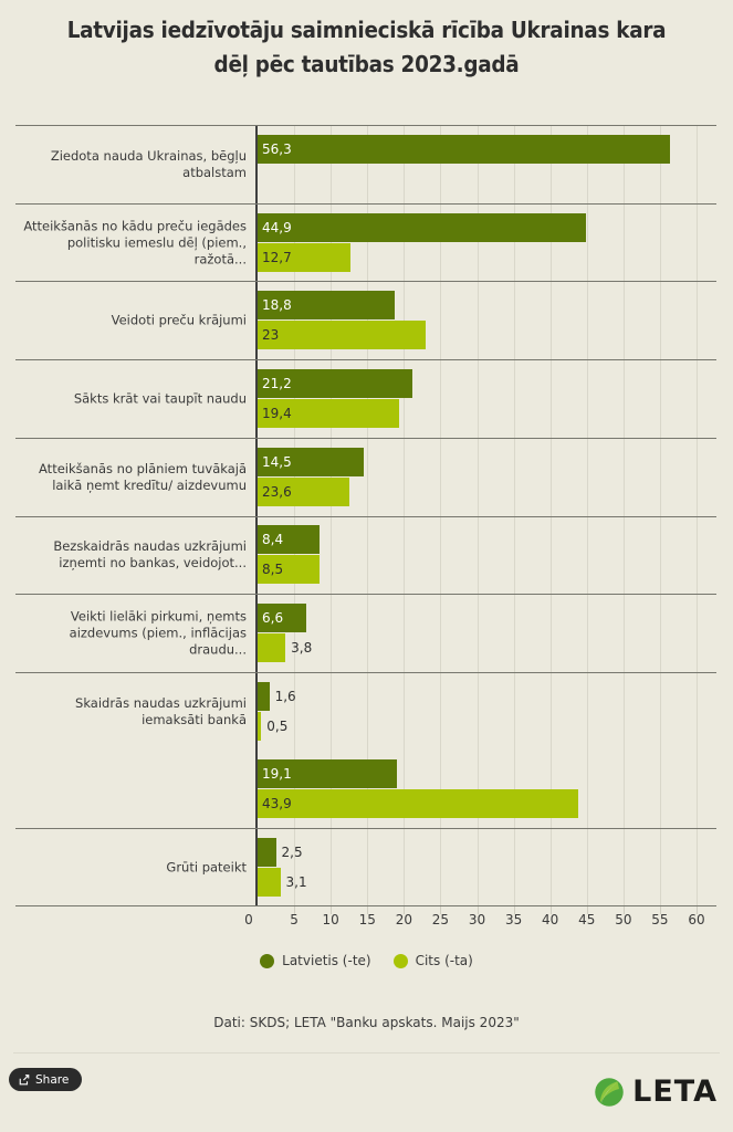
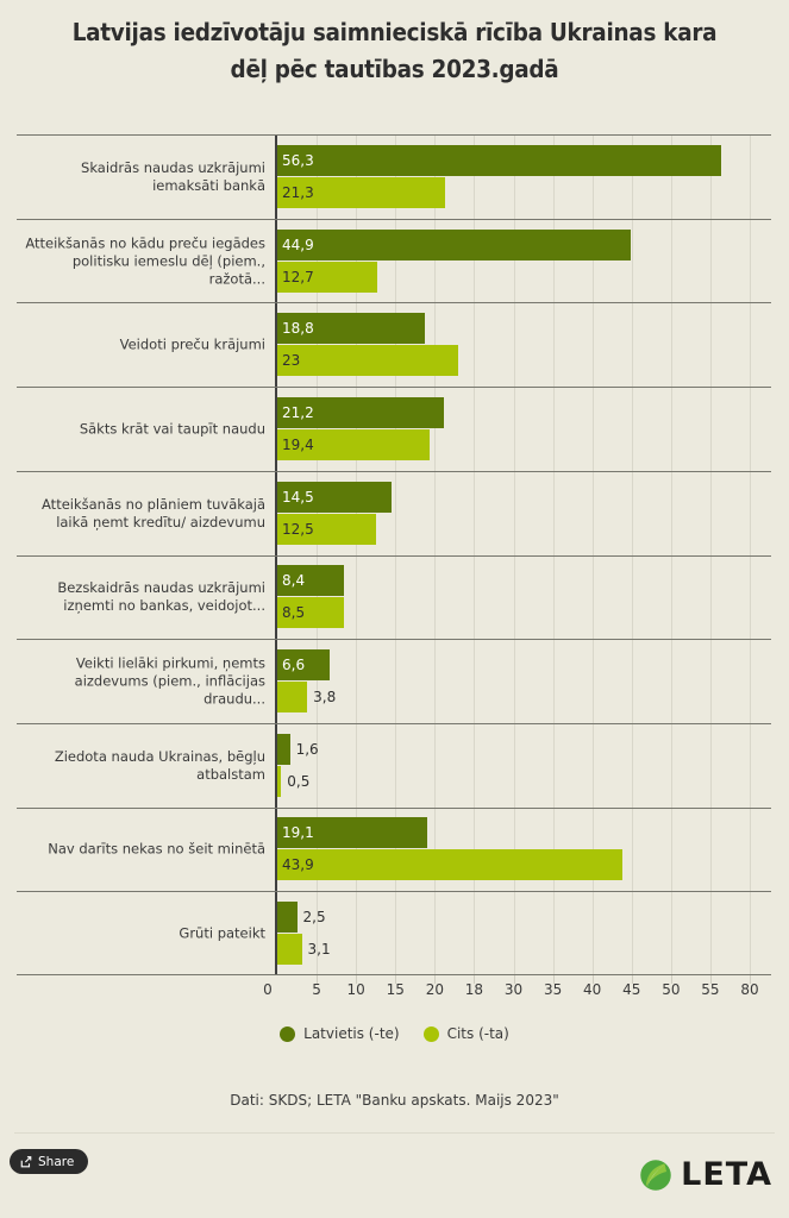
  Latvijas iedzīvotāju saimnieciskā rīcība Ukrainas kara dēļ pēc tautības 2023.gadā
- Ziedota nauda Ukrainas, bēgļu atbalstam
+ Skaidrās naudas uzkrājumi iemaksāti bankā
  56,3
+ 21,3
  Atteikšanās no kādu preču iegādes politisku iemeslu dēļ (piem., ražotā...
  44,9
  12,7
  Veidoti preču krājumi
  18,8
  23
  Sākts krāt vai taupīt naudu
  21,2
  19,4
  Atteikšanās no plāniem tuvākajā laikā ņemt kredītu/ aizdevumu
  14,5
- 23,6
+ 12,5
  Bezskaidrās naudas uzkrājumi izņemti no bankas, veidojot...
  8,4
  8,5
  Veikti lielāki pirkumi, ņemts aizdevums (piem., inflācijas draudu...
  6,6
  3,8
- Skaidrās naudas uzkrājumi iemaksāti bankā
+ Ziedota nauda Ukrainas, bēgļu atbalstam
  1,6
  0,5
+ Nav darīts nekas no šeit minētā
  19,1
  43,9
  Grūti pateikt
  2,5
  3,1
  0
  5
  10
  15
  20
- 25
+ 18
  30
  35
  40
  45
  50
  55
- 60
+ 80
  Latvietis (-te)
  Cits (-ta)
  Dati: SKDS; LETA "Banku apskats. Maijs 2023"
  Share
  LETA
